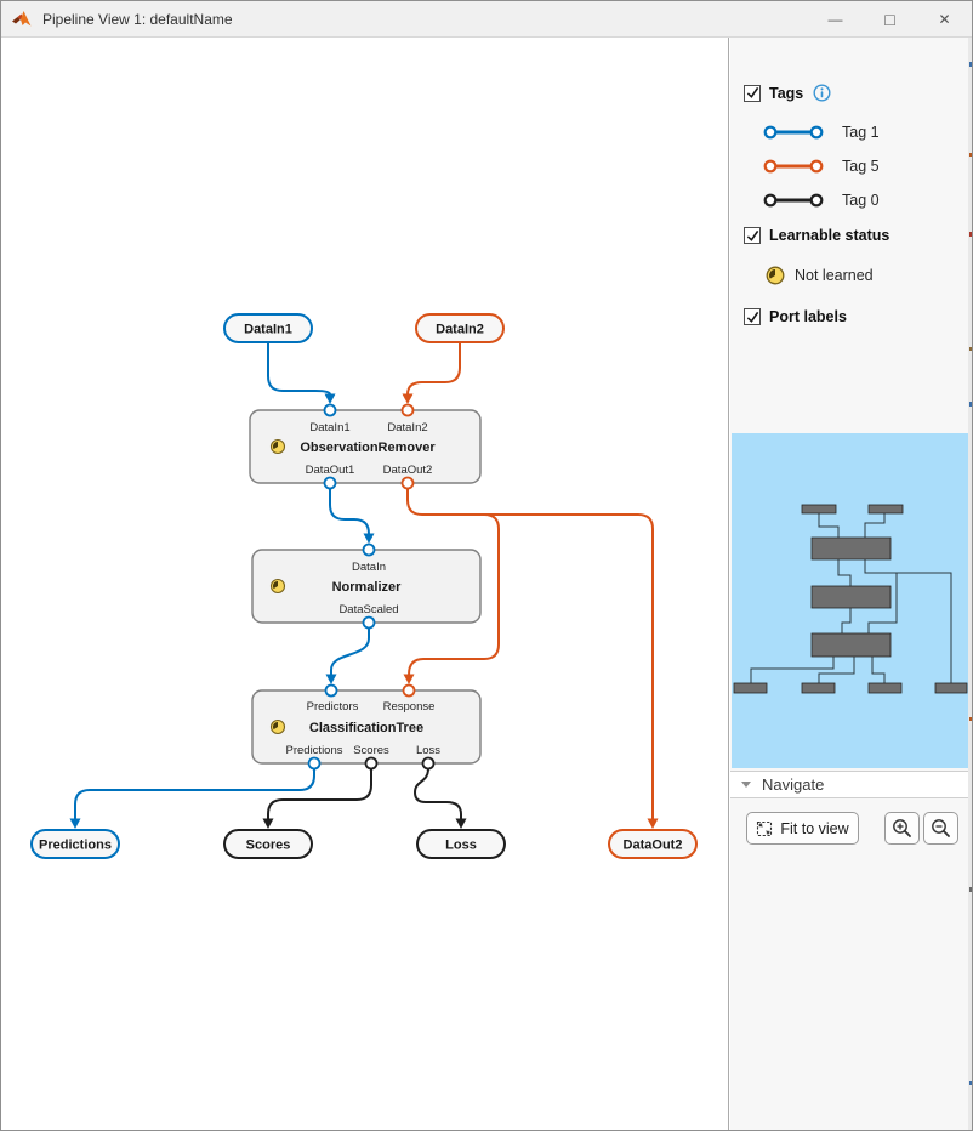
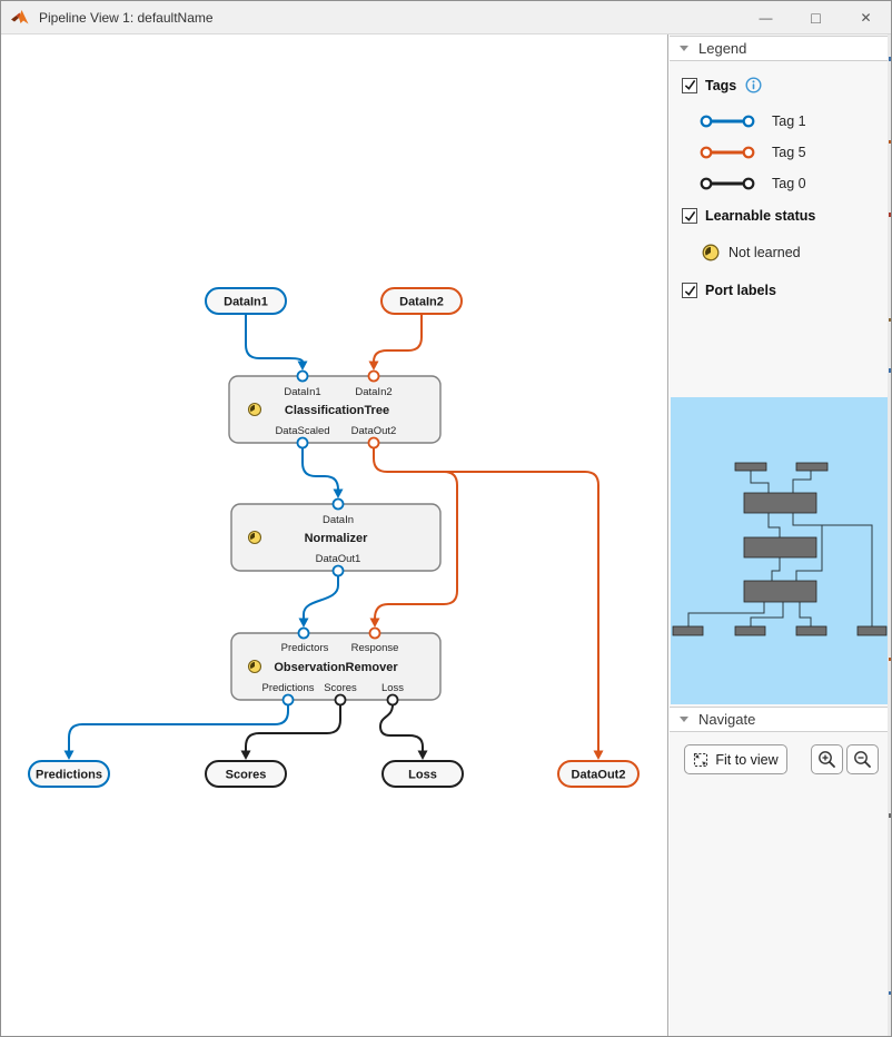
  Pipeline View 1: defaultName
  —
  □
  ✕
  DataIn1
  DataIn2
  DataIn1
  DataIn2
- ObservationRemover
+ ClassificationTree
- DataOut1
+ DataScaled
  DataOut2
  DataIn
  Normalizer
- DataScaled
+ DataOut1
  Predictors
  Response
- ClassificationTree
+ ObservationRemover
  Predictions
  Scores
  Loss
  Predictions
  Scores
  Loss
  DataOut2
+ Legend
  Tags
  Tag 1
  Tag 5
  Tag 0
  Learnable status
  Not learned
  Port labels
  Navigate
  Fit to view
